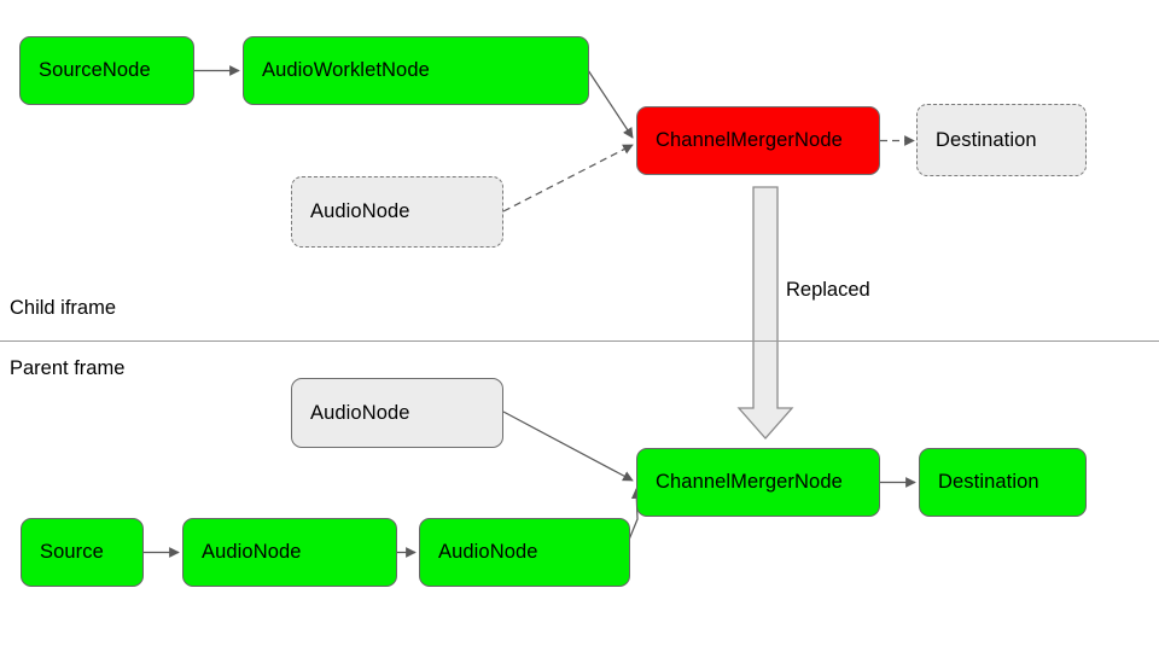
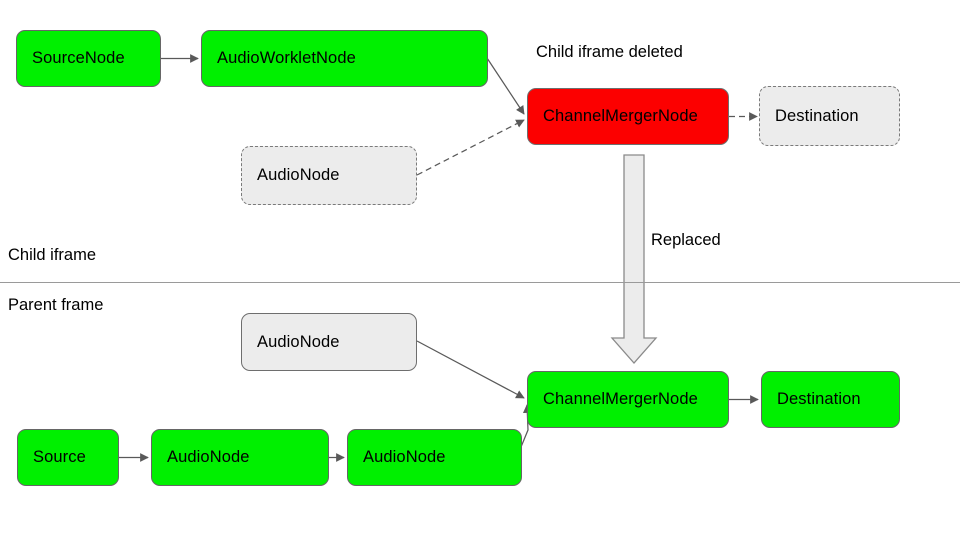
  SourceNode
  AudioWorkletNode
  AudioNode
  ChannelMergerNode
  Destination
+ Child iframe deleted
  Replaced
  Child iframe
  Parent frame
  AudioNode
  Source
  AudioNode
  AudioNode
  ChannelMergerNode
  Destination
